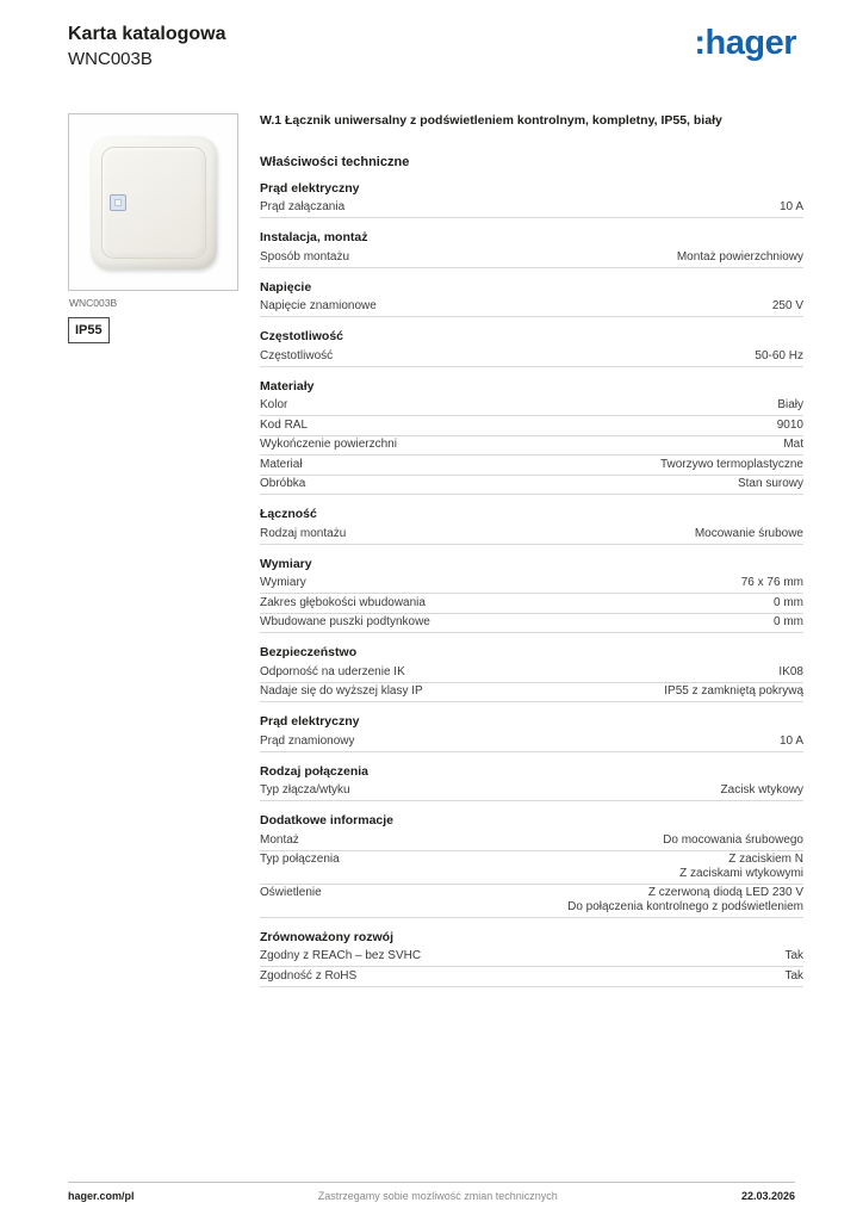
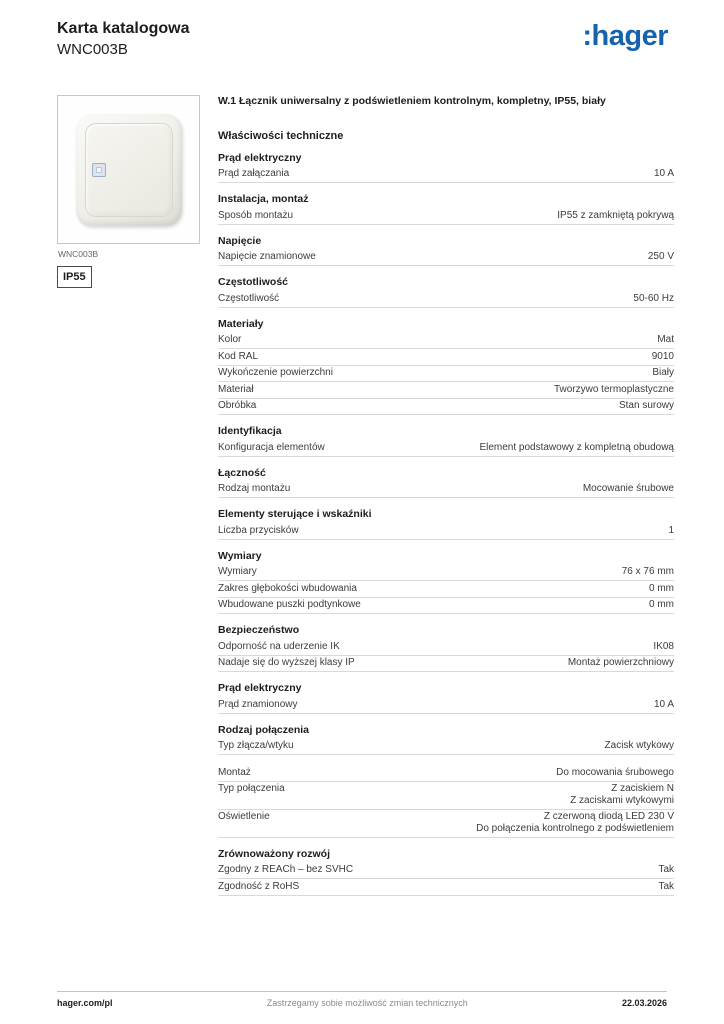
  Karta katalogowa
  WNC003B
  :hager
  WNC003B
  IP55
  W.1 Łącznik uniwersalny z podświetleniem kontrolnym, kompletny, IP55, biały
  Właściwości techniczne
  Prąd elektryczny
  Prąd załączania
  10 A
  Instalacja, montaż
  Sposób montażu
- Montaż powierzchniowy
+ IP55 z zamkniętą pokrywą
  Napięcie
  Napięcie znamionowe
  250 V
  Częstotliwość
  Częstotliwość
  50-60 Hz
  Materiały
  Kolor
- Biały
+ Mat
  Kod RAL
  9010
  Wykończenie powierzchni
- Mat
+ Biały
  Materiał
  Tworzywo termoplastyczne
  Obróbka
  Stan surowy
+ Identyfikacja
+ Konfiguracja elementów
+ Element podstawowy z kompletną obudową
  Łączność
  Rodzaj montażu
  Mocowanie śrubowe
+ Elementy sterujące i wskaźniki
+ Liczba przycisków
+ 1
  Wymiary
  Wymiary
  76 x 76 mm
  Zakres głębokości wbudowania
  0 mm
  Wbudowane puszki podtynkowe
  0 mm
  Bezpieczeństwo
  Odporność na uderzenie IK
  IK08
  Nadaje się do wyższej klasy IP
- IP55 z zamkniętą pokrywą
+ Montaż powierzchniowy
  Prąd elektryczny
  Prąd znamionowy
  10 A
  Rodzaj połączenia
  Typ złącza/wtyku
  Zacisk wtykowy
- Dodatkowe informacje
  Montaż
  Do mocowania śrubowego
  Typ połączenia
  Z zaciskiem N
  Z zaciskami wtykowymi
  Oświetlenie
  Z czerwoną diodą LED 230 V
  Do połączenia kontrolnego z podświetleniem
  Zrównoważony rozwój
  Zgodny z REACh – bez SVHC
  Tak
  Zgodność z RoHS
  Tak
  hager.com/pl
  Zastrzegamy sobie możliwość zmian technicznych
  22.03.2026
